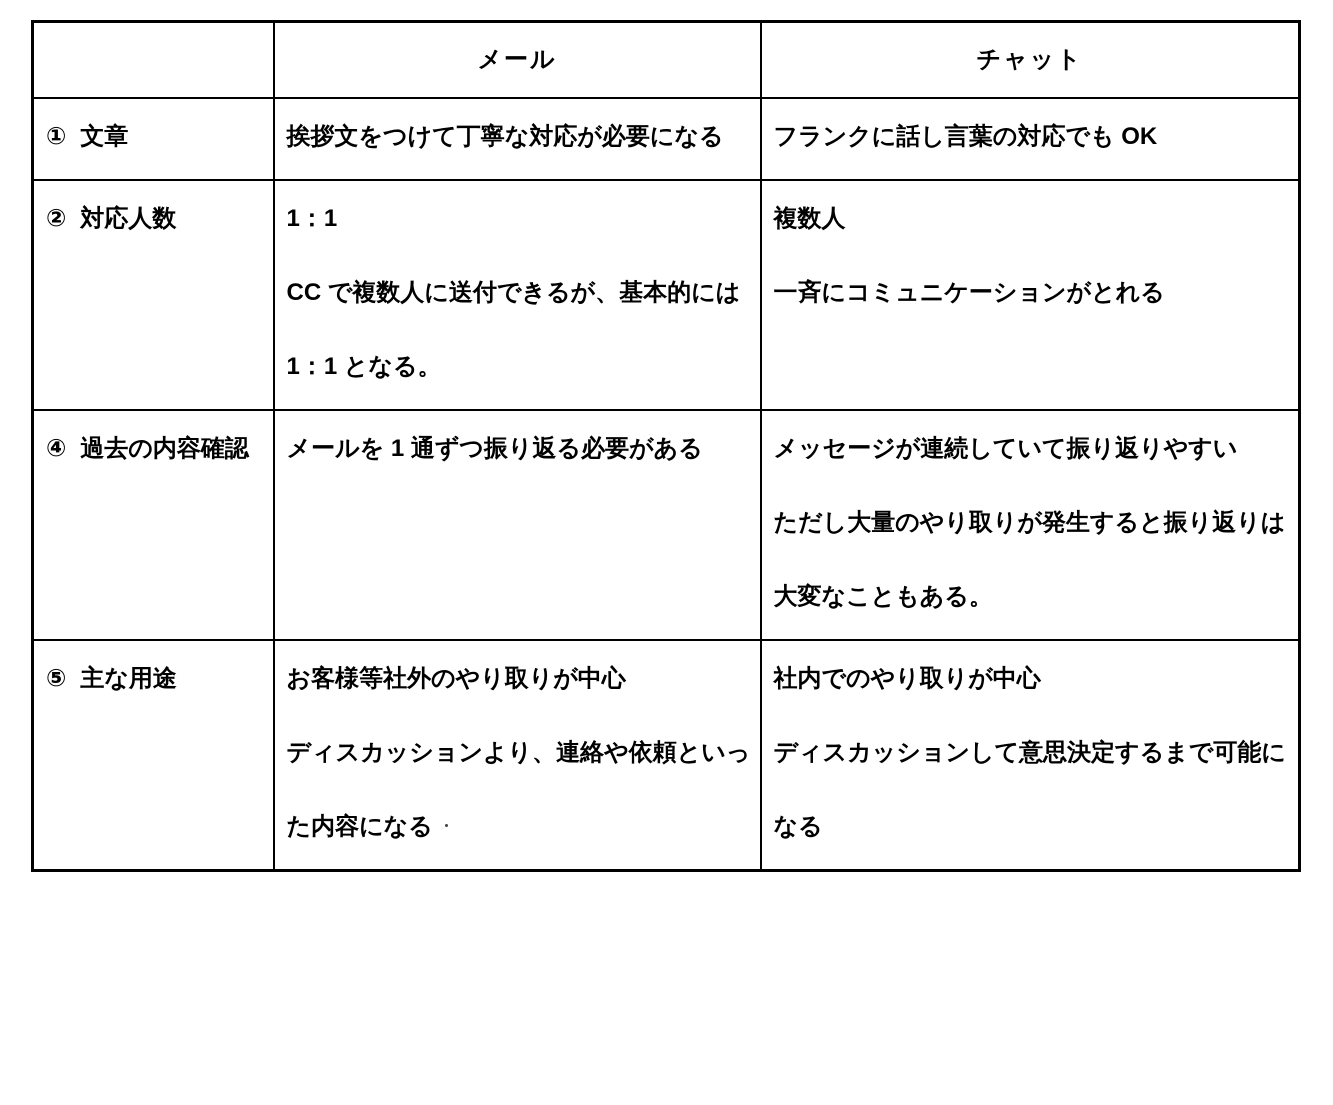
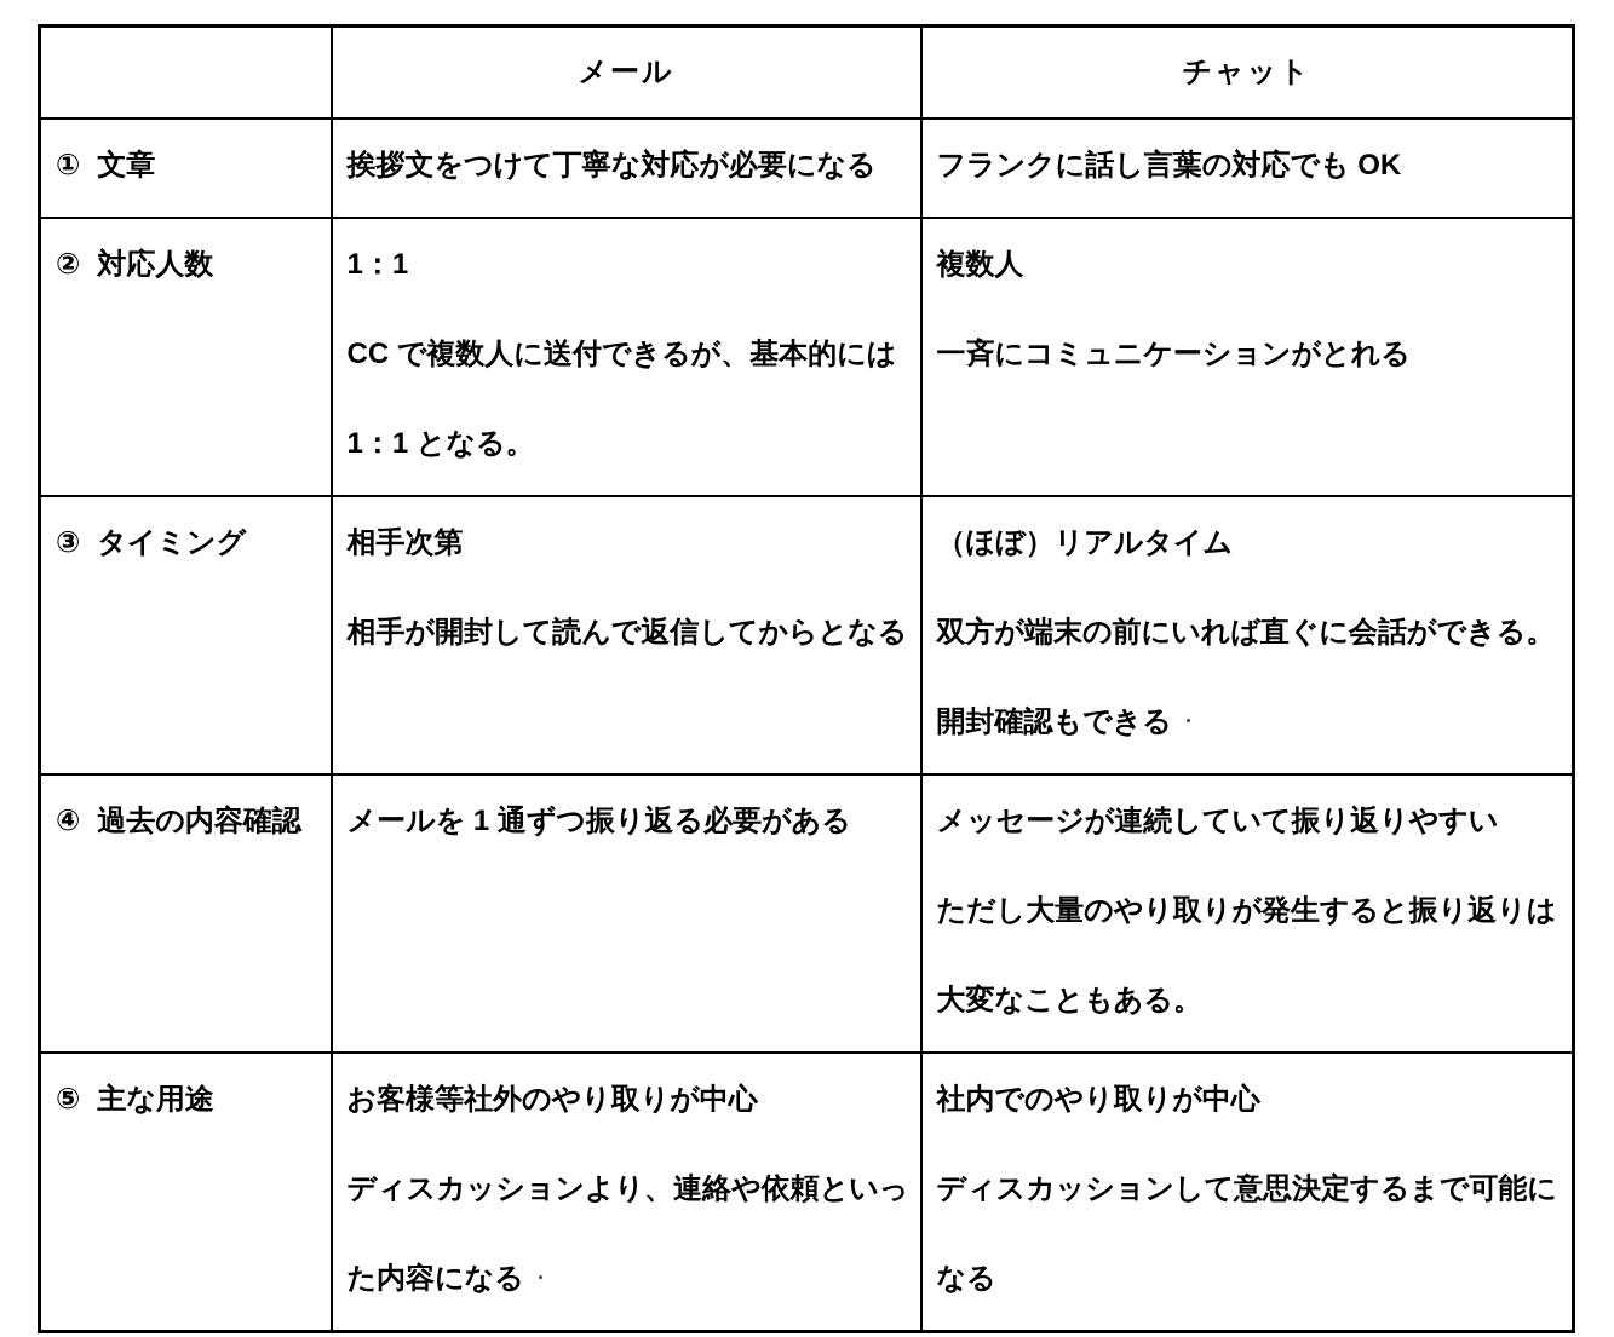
  	メール	チャット
  ① 文章	挨拶文をつけて丁寧な対応が必要になる	フランクに話し言葉の対応でも OK
  ② 対応人数	1：1CC で複数人に送付できるが、基本的には1：1 となる。	複数人一斉にコミュニケーションがとれる
+ ③ タイミング	相手次第相手が開封して読んで返信してからとなる	（ほぼ）リアルタイム双方が端末の前にいれば直ぐに会話ができる。開封確認もできる
  ④ 過去の内容確認	メールを 1 通ずつ振り返る必要がある	メッセージが連続していて振り返りやすいただし大量のやり取りが発生すると振り返りは大変なこともある。
  ⑤ 主な用途	お客様等社外のやり取りが中心ディスカッションより、連絡や依頼といった内容になる	社内でのやり取りが中心ディスカッションして意思決定するまで可能になる
